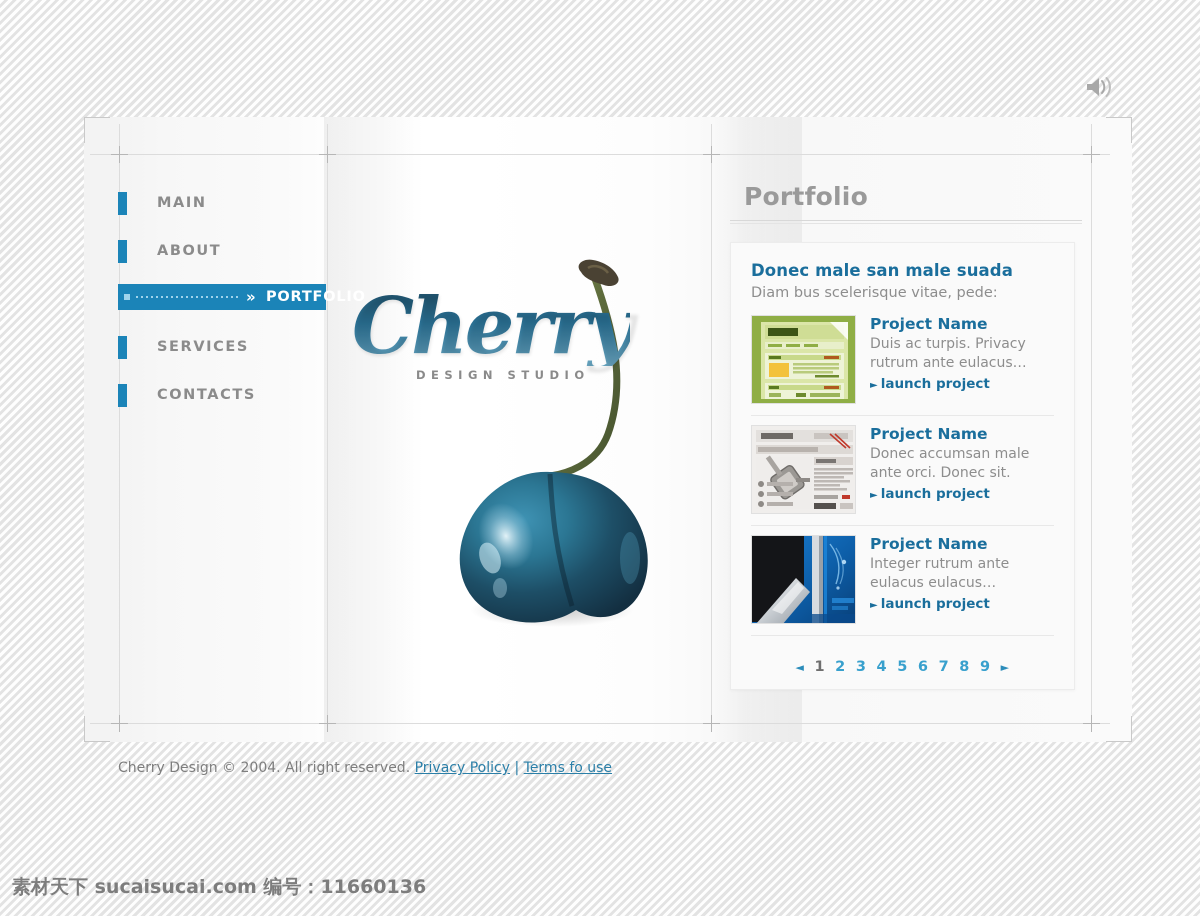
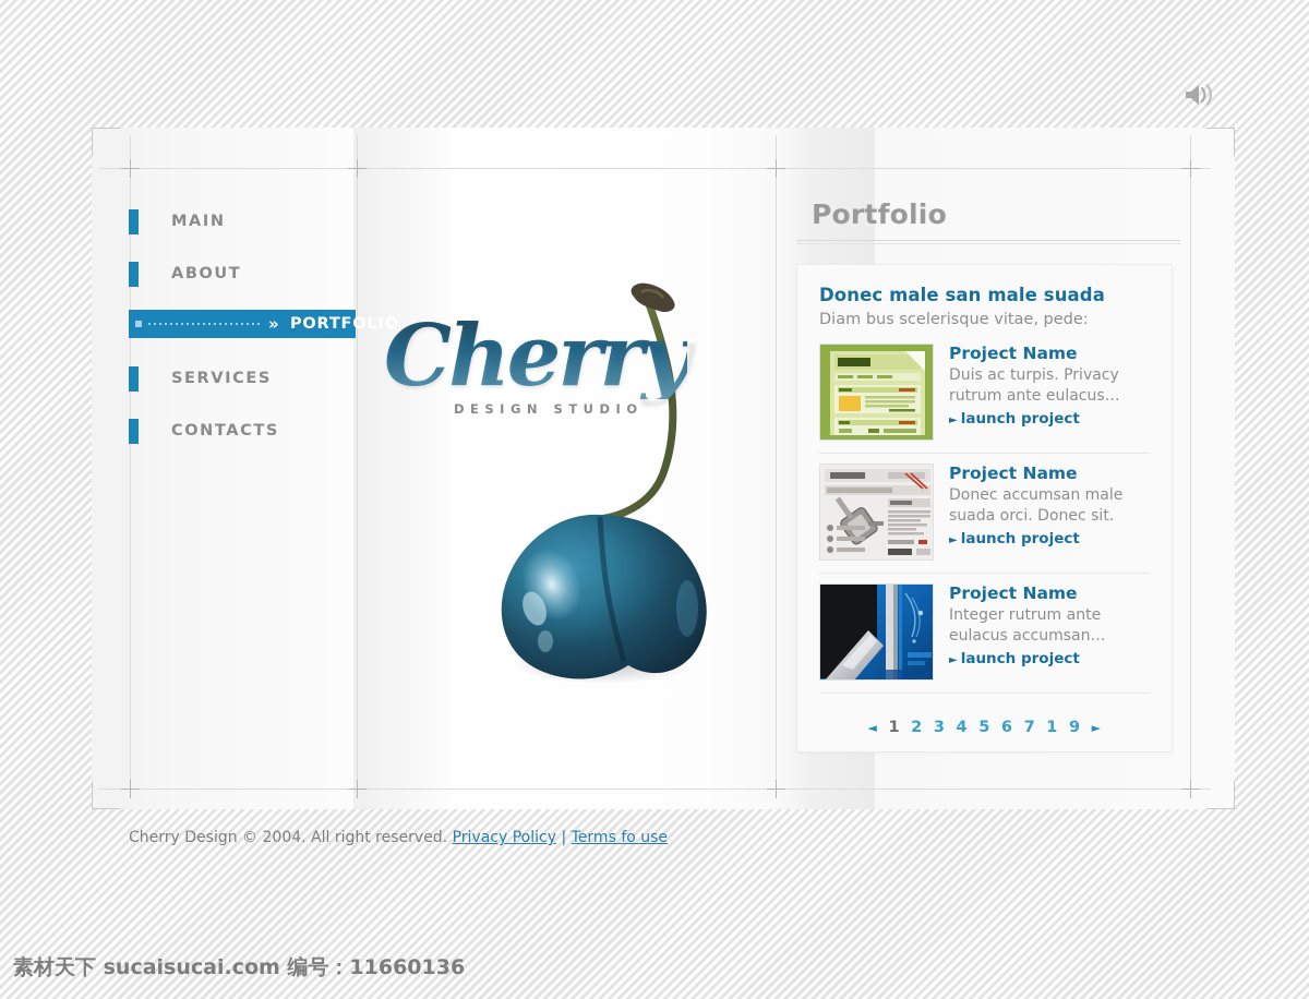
  MAIN
  ABOUT
  »
  PORTFOLIO
  SERVICES
  CONTACTS
  Cherry
  DESIGN STUDIO
  Portfolio
  Donec male san male suada
  Diam bus scelerisque vitae, pede:
  Project Name
  Duis ac turpis. Privacy rutrum ante eulacus…
  ► launch project
  Project Name
- Donec accumsan male ante orci. Donec sit.
+ Donec accumsan male suada orci. Donec sit.
  ► launch project
  Project Name
- Integer rutrum ante eulacus eulacus…
+ Integer rutrum ante eulacus accumsan…
  ► launch project
- ◄ 1 2 3 4 5 6 7 8 9 ►
+ ◄ 1 2 3 4 5 6 7 1 9 ►
  Cherry Design © 2004. All right reserved. Privacy Policy | Terms fo use
  素材天下 sucaisucai.com 编号：11660136
